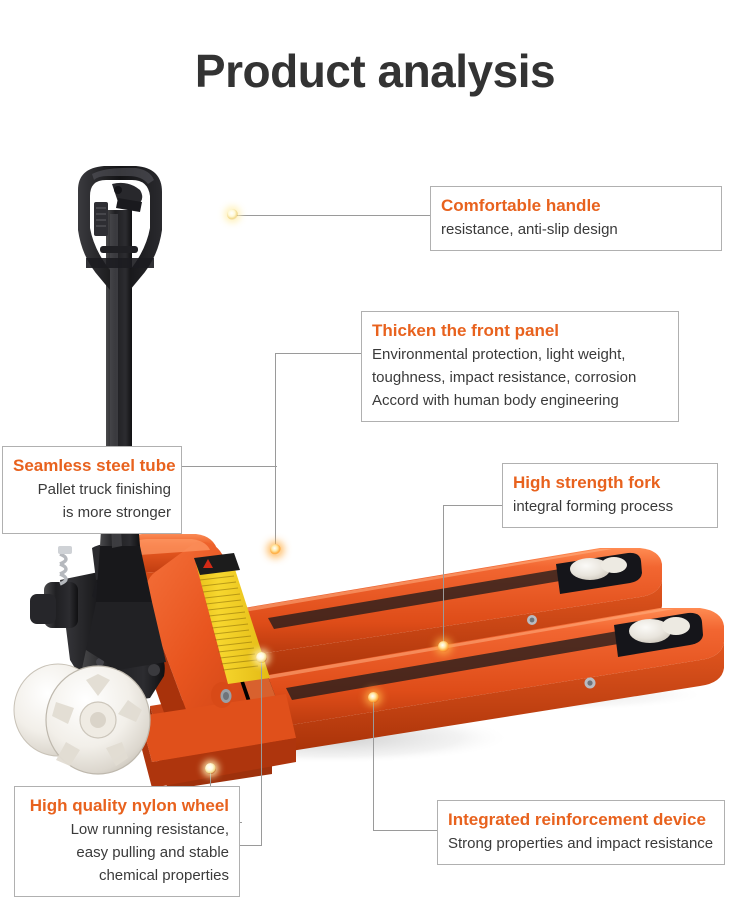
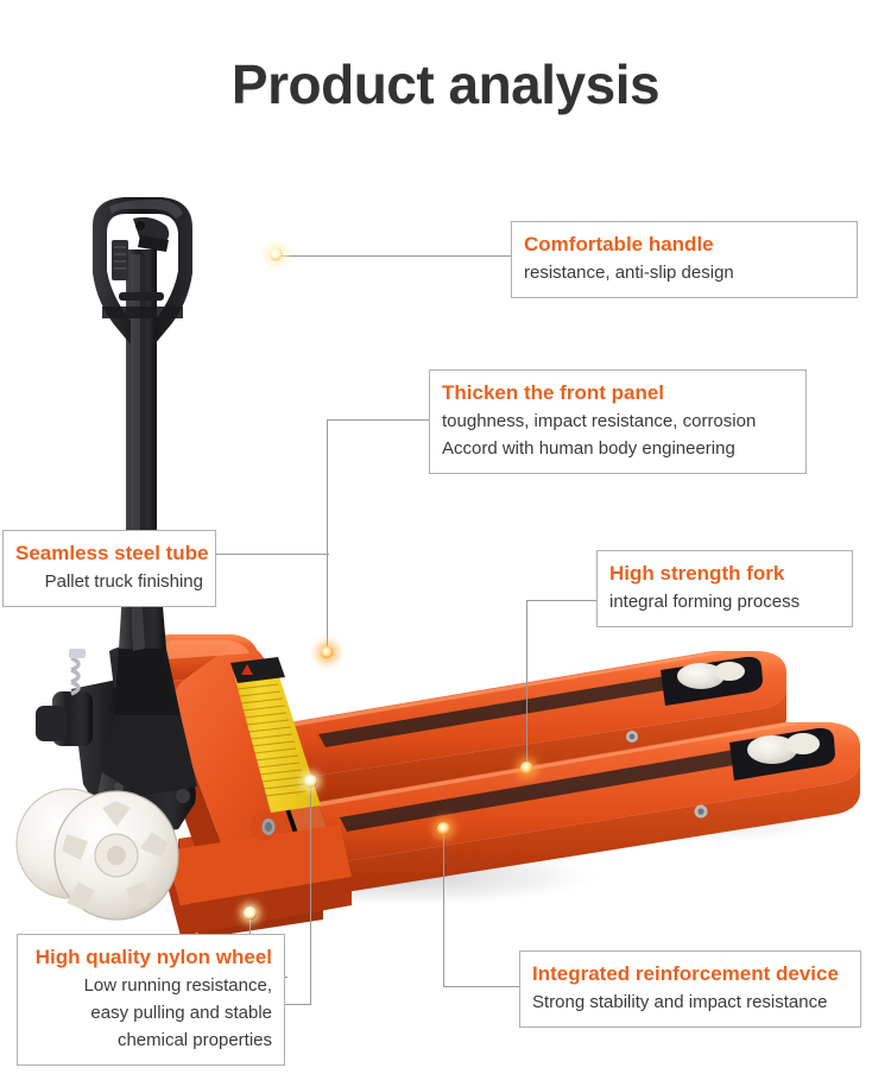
  Product analysis
  Comfortable handle
  resistance, anti-slip design
  Thicken the front panel
- Environmental protection, light weight,
  toughness, impact resistance, corrosion
  Accord with human body engineering
  Seamless steel tube
  Pallet truck finishing
- is more stronger
  High strength fork
  integral forming process
  High quality nylon wheel
  Low running resistance,
  easy pulling and stable
  chemical properties
  Integrated reinforcement device
- Strong properties and impact resistance
+ Strong stability and impact resistance
